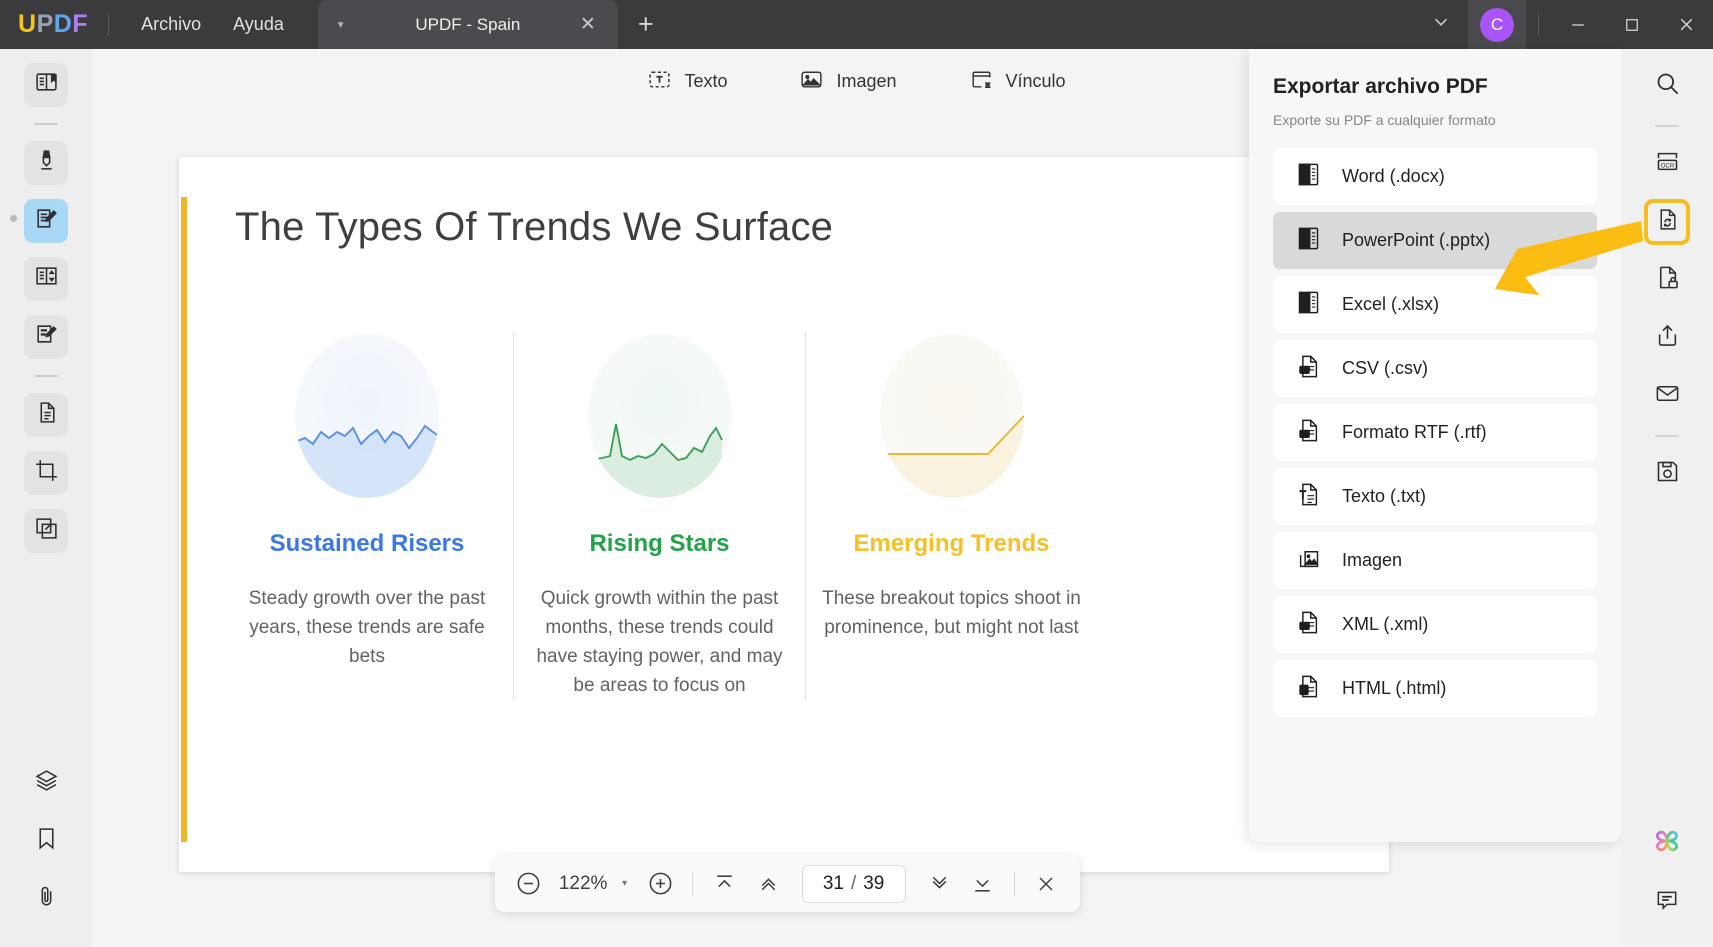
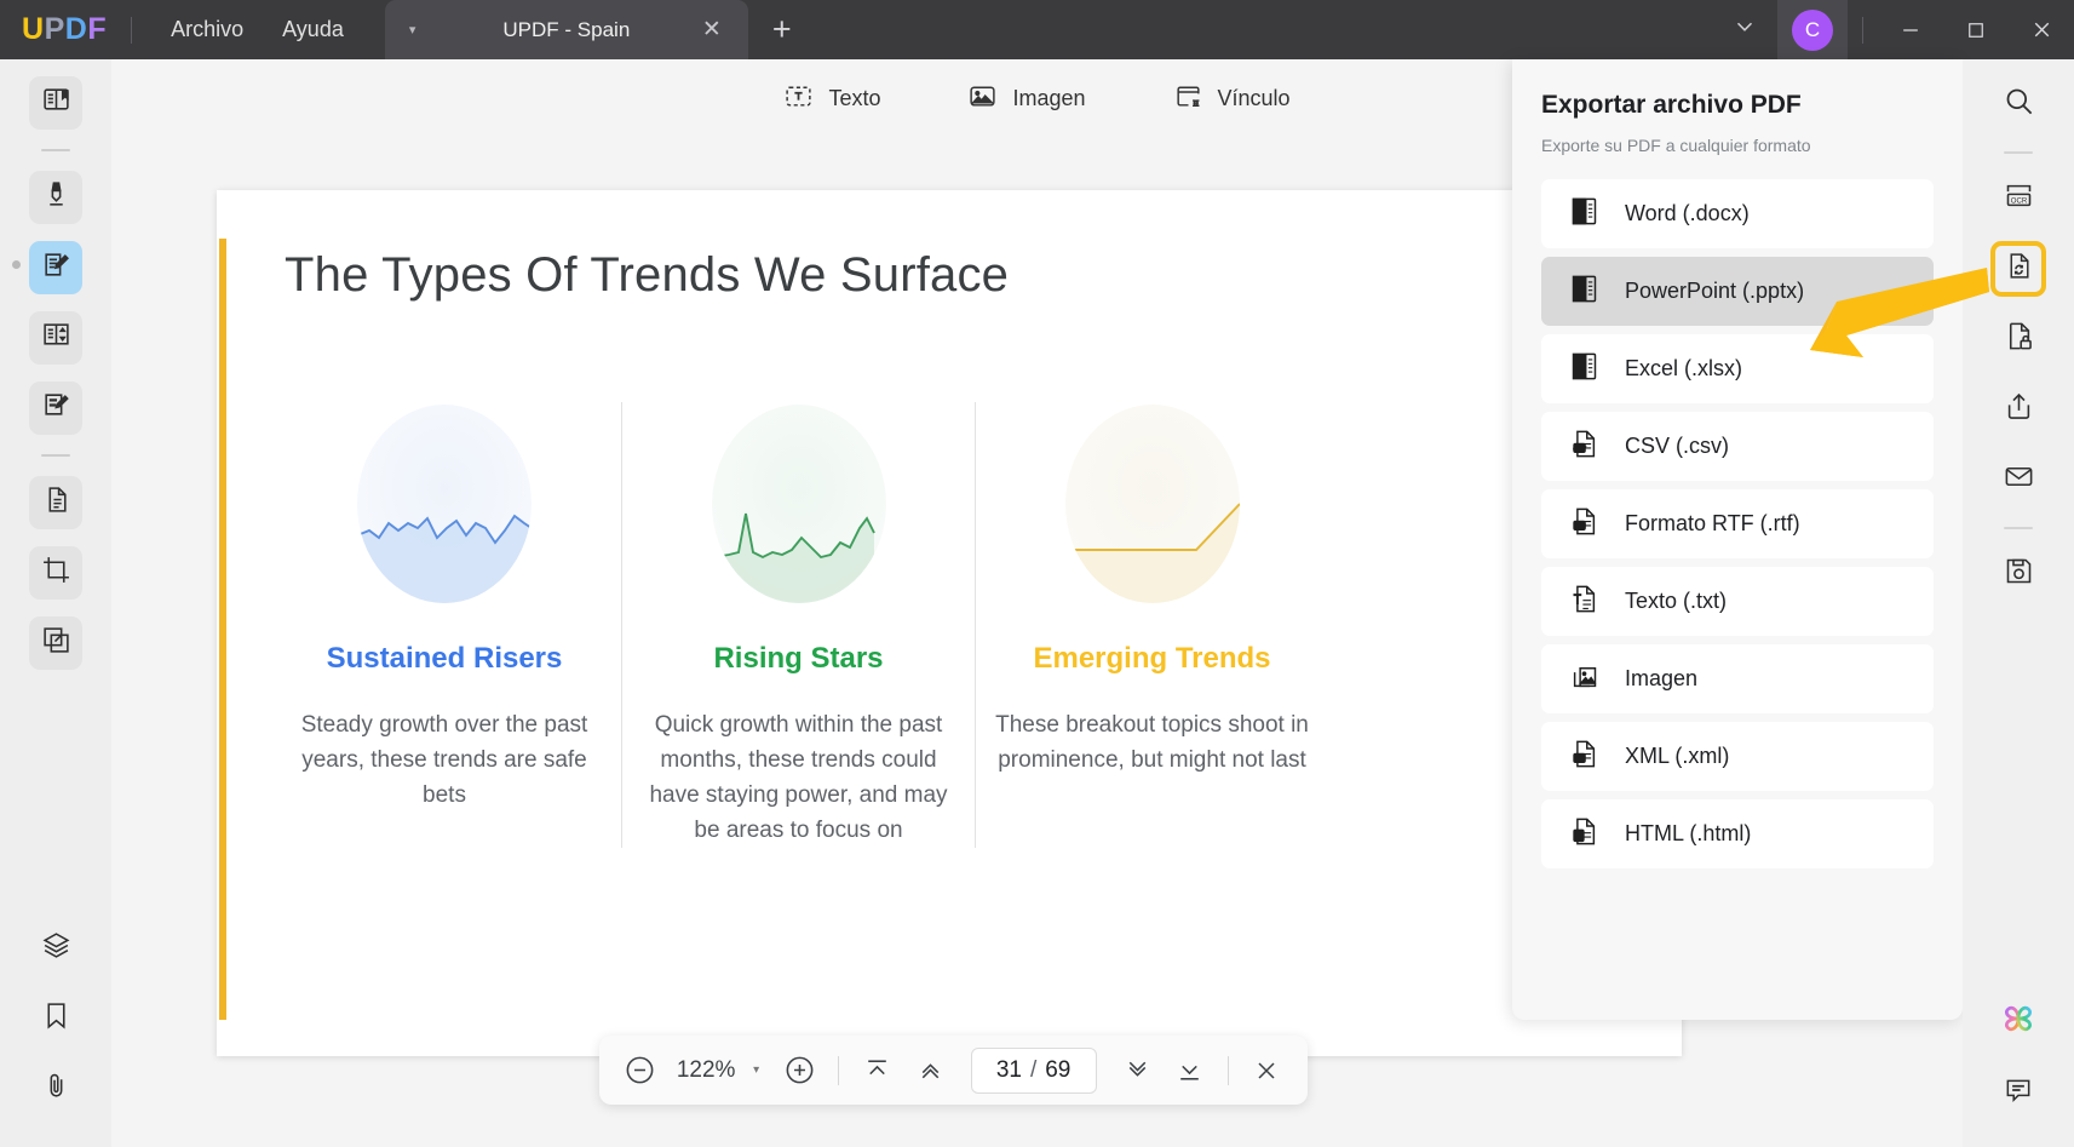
  UPDF
  Archivo
  Ayuda
  ▾
  UPDF - Spain
  ✕
  +
  C
  Texto
  Imagen
  Vínculo
  The Types Of Trends We Surface
  Sustained Risers
  Steady growth over the past years, these trends are safe bets
  Rising Stars
  Quick growth within the past months, these trends could have staying power, and may be areas to focus on
  Emerging Trends
  These breakout topics shoot in prominence, but might not last
  122%
  ▾
  31
  /
- 39
+ 69
  Exportar archivo PDF
  Exporte su PDF a cualquier formato
  Word (.docx)
  PowerPoint (.pptx)
  Excel (.xlsx)
  CSV (.csv)
  Formato RTF (.rtf)
  Texto (.txt)
  Imagen
  XML (.xml)
  HTML (.html)
